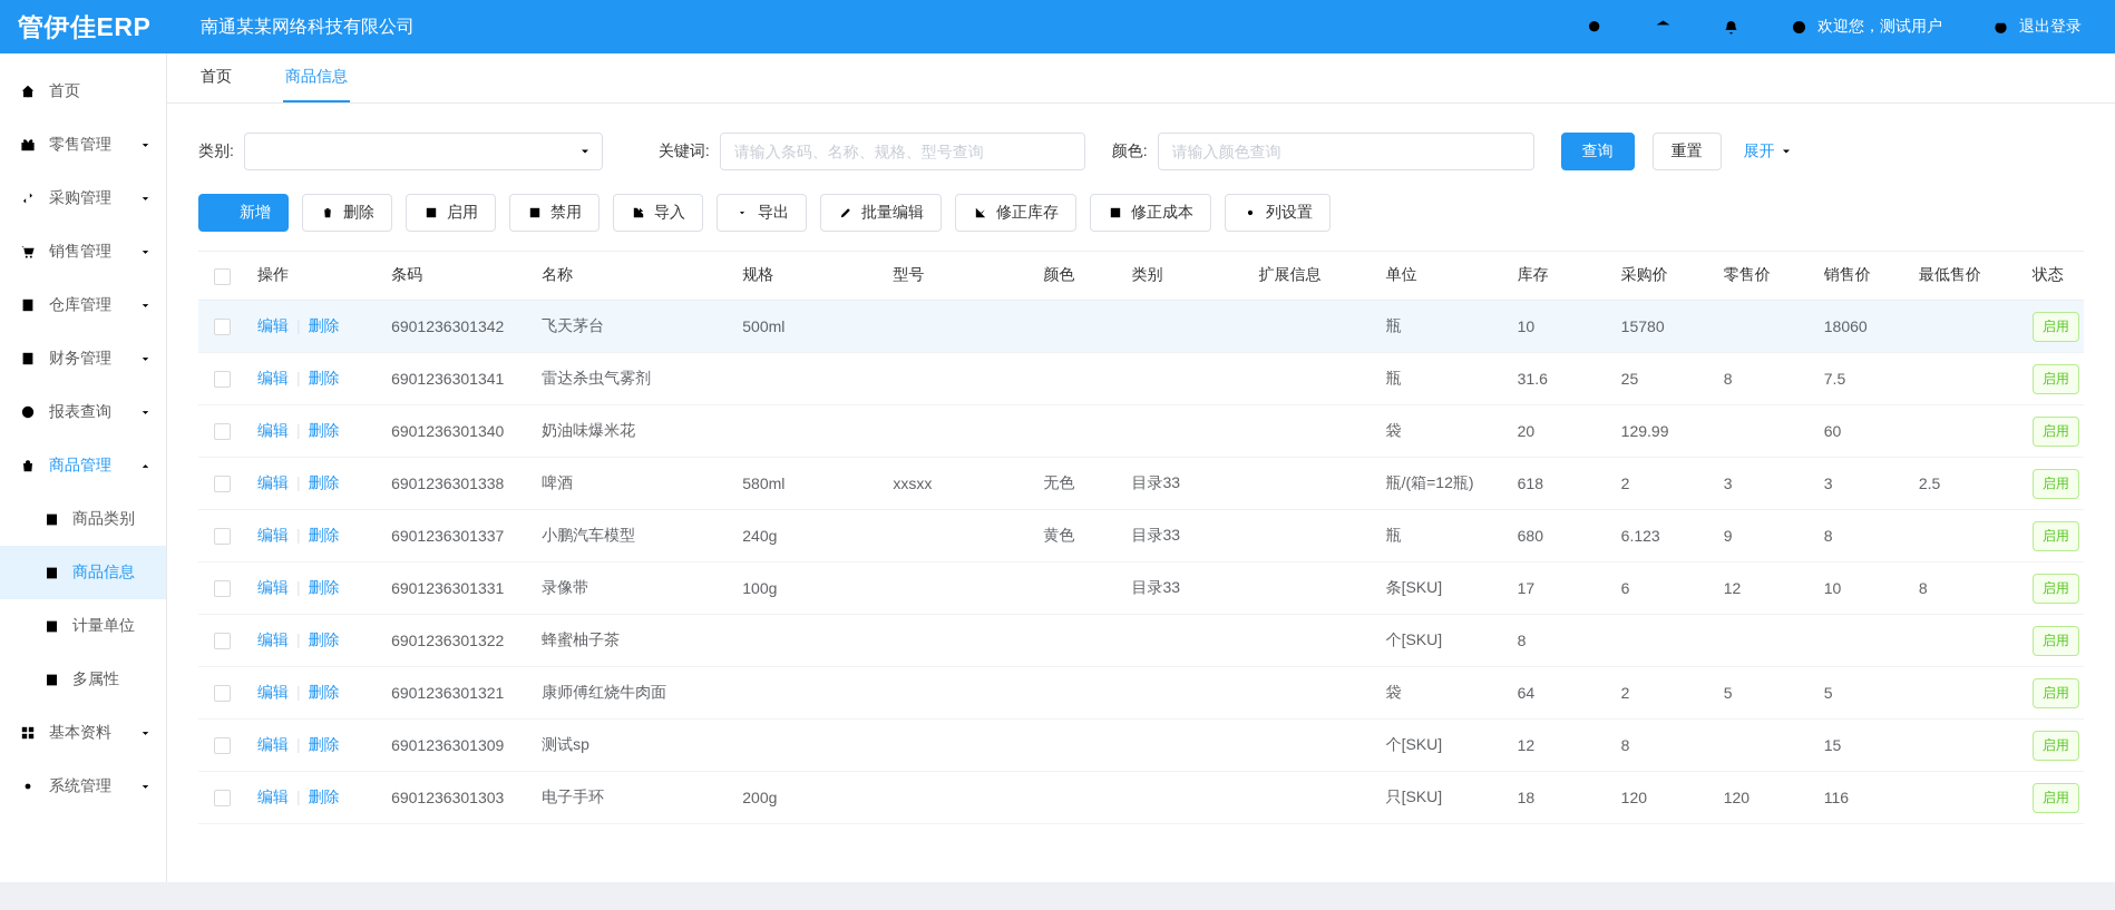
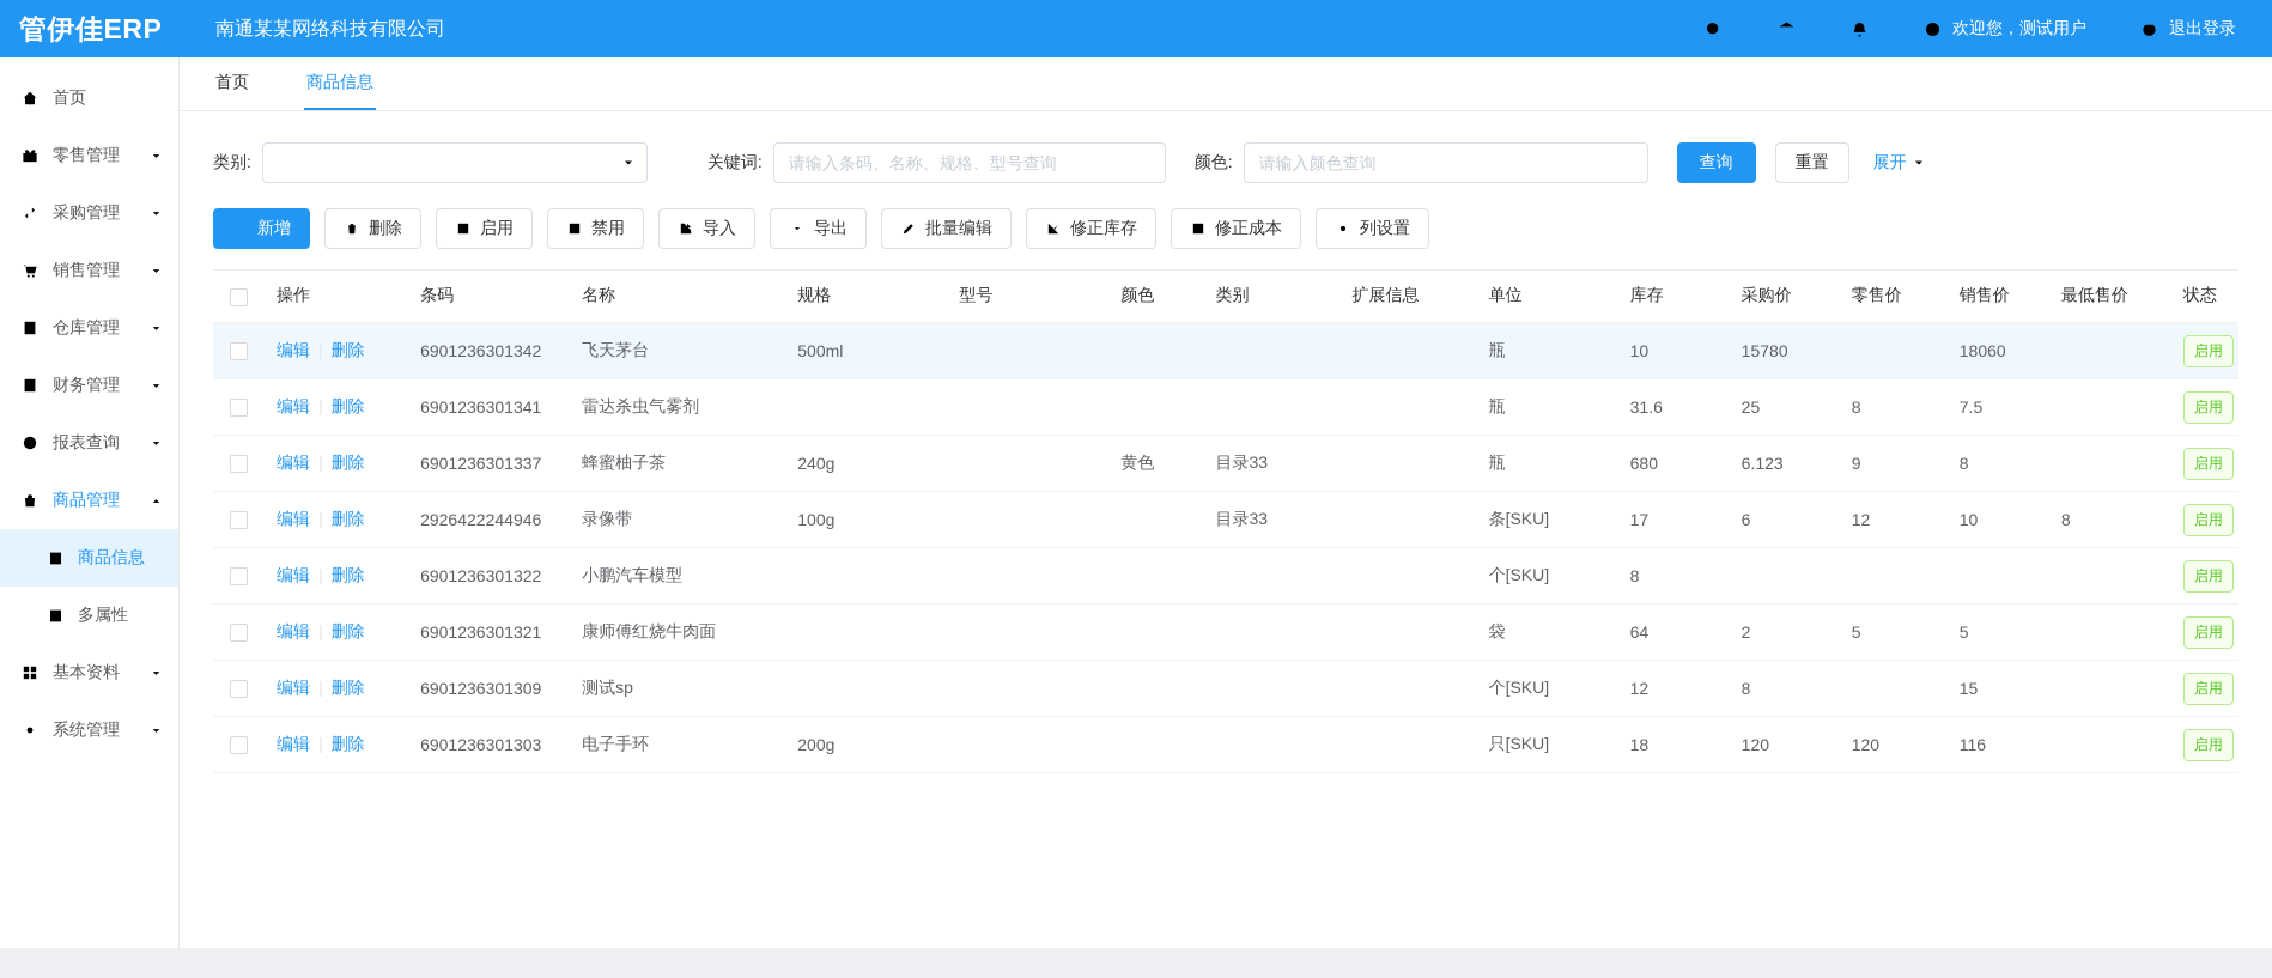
  管伊佳ERP
  南通某某网络科技有限公司
  欢迎您，测试用户
  退出登录
  首页
  零售管理
  采购管理
  销售管理
  仓库管理
  财务管理
  报表查询
  商品管理
- 商品类别
  商品信息
- 计量单位
  多属性
  基本资料
  系统管理
  首页
  商品信息
  类别:
  关键词:
  请输入条码、名称、规格、型号查询
  颜色:
  请输入颜色查询
  查询
  重置
  展开
  新增
  删除
  启用
  禁用
  导入
  导出
  批量编辑
  修正库存
  修正成本
  列设置
  	操作	条码	名称	规格	型号	颜色	类别	扩展信息	单位	库存	采购价	零售价	销售价	最低售价	状态
  	编辑 删除	6901236301342	飞天茅台	500ml					瓶	10	15780		18060		启用
  	编辑 | 删除	6901236301341	雷达杀虫气雾剂						瓶	31.6	25	8	7.5		启用
- 	编辑 | 删除	6901236301340	奶油味爆米花						袋	20	129.99		60		启用
- 	编辑 | 删除	6901236301338	啤酒	580ml	xxsxx	无色	目录33		瓶/(箱=12瓶)	618	2	3	3	2.5	启用
- 	编辑 | 删除	6901236301337	小鹏汽车模型	240g		黄色	目录33		瓶	680	6.123	9	8		启用
+ 	编辑 | 删除	6901236301337	蜂蜜柚子茶	240g		黄色	目录33		瓶	680	6.123	9	8		启用
- 	编辑 | 删除	6901236301331	录像带	100g			目录33		条[SKU]	17	6	12	10	8	启用
+ 	编辑 | 删除	2926422244946	录像带	100g			目录33		条[SKU]	17	6	12	10	8	启用
- 	编辑 | 删除	6901236301322	蜂蜜柚子茶						个[SKU]	8					启用
+ 	编辑 | 删除	6901236301322	小鹏汽车模型						个[SKU]	8					启用
  	编辑 | 删除	6901236301321	康师傅红烧牛肉面						袋	64	2	5	5		启用
  	编辑 | 删除	6901236301309	测试sp						个[SKU]	12	8		15		启用
  	编辑 | 删除	6901236301303	电子手环	200g					只[SKU]	18	120	120	116		启用
